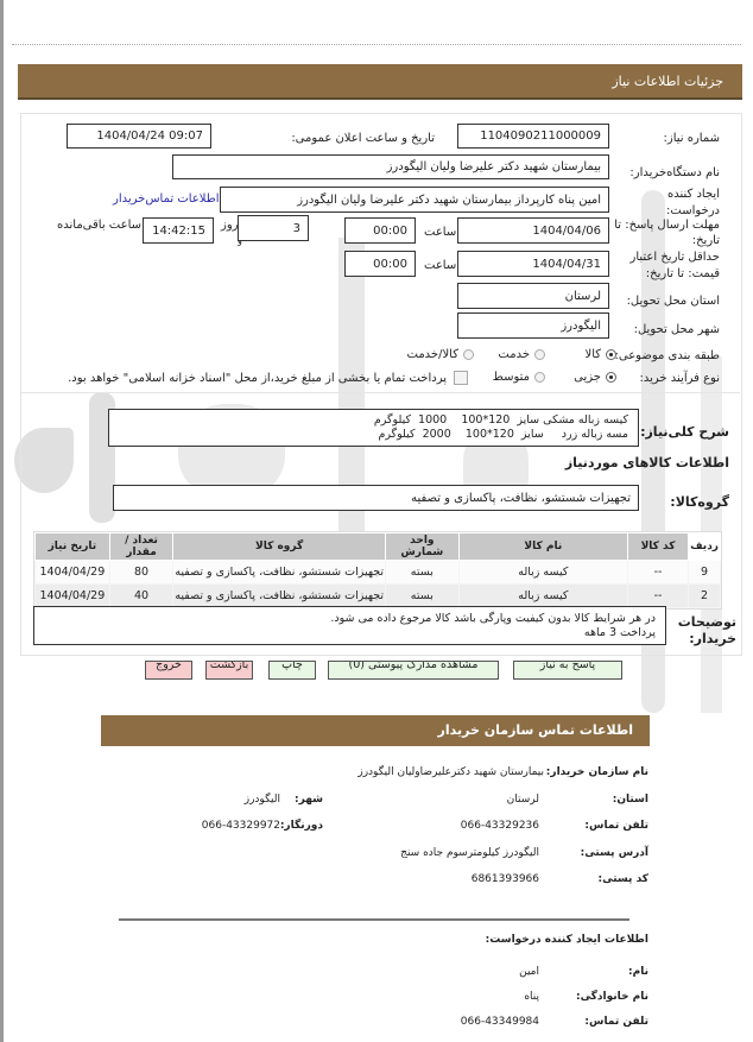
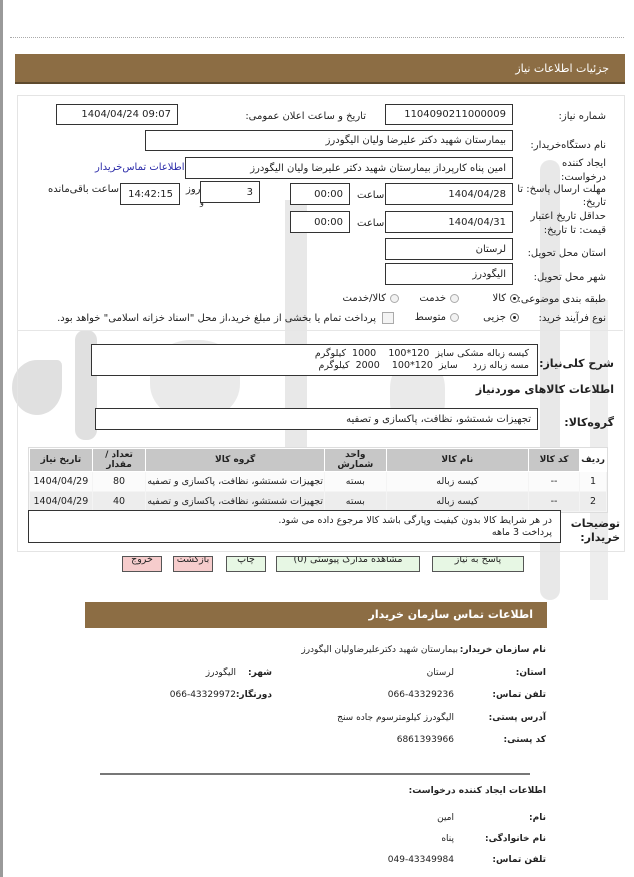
  جزئیات اطلاعات نیاز
  شماره نیاز:
  1104090211000009
  تاریخ و ساعت اعلان عمومی:
  1404/04/24 09:07
  نام دستگاه‌خریدار:
  بیمارستان شهید دکتر علیرضا ولیان الیگودرز
  ایجاد کننده
  درخواست:
  امین پناه کارپرداز بیمارستان شهید دکتر علیرضا ولیان الیگودرز
  اطلاعات تماس‌خریدار
  مهلت ارسال پاسخ: تا
  تاریخ:
- 1404/04/06
+ 1404/04/28
  ساعت
  00:00
  3
  روز
  و
  14:42:15
  ساعت باقی‌مانده
  حداقل تاریخ اعتبار
  قیمت: تا تاریخ:
  1404/04/31
  ساعت
  00:00
  استان محل تحویل:
  لرستان
  شهر محل تحویل:
  الیگودرز
  طبقه بندی موضوعی:
  کالا
  خدمت
  کالا/خدمت
  نوع فرآیند خرید:
  جزیی
  متوسط
  پرداخت تمام یا بخشی از مبلغ خرید،از محل "اسناد خزانه اسلامی" خواهد بود.
  شرح کلی‌نیاز:
  کیسه زباله مشکی سایز 120*100 1000 کیلوگرم
  مسه زباله زرد سایز 120*100 2000 کیلوگرم
  اطلاعات کالاهای موردنیاز
  گروه‌کالا:
  تجهیزات شستشو، نظافت، پاکسازی و تصفیه
  ردیف	کد کالا	نام کالا	واحد شمارش	گروه کالا	تعداد / مقدار	تاریخ نیاز
- 9	--	کیسه زباله	بسته	تجهیزات شستشو، نظافت، پاکسازی و تصفیه	80	1404/04/29
+ 1	--	کیسه زباله	بسته	تجهیزات شستشو، نظافت، پاکسازی و تصفیه	80	1404/04/29
  2	--	کیسه زباله	بسته	تجهیزات شستشو، نظافت، پاکسازی و تصفیه	40	1404/04/29
  توضیحات
  خریدار:
  در هر شرایط کالا بدون کیفیت وپارگی باشد کالا مرجوع داده می شود.
  پرداخت 3 ماهه
  پاسخ به نیاز
  مشاهده مدارک پیوستی (0)
  چاپ
  بازگشت
  خروج
  اطلاعات تماس سازمان خریدار
  نام سازمان خریدار:
  بیمارستان شهید دکترعلیرضاولیان الیگودرز
  استان:
  لرستان
  شهر:
  الیگودرز
  تلفن تماس:
  066-43329236
  دورنگار:
  066-43329972
  آدرس پستی:
  الیگودرز کیلومترسوم جاده سنج
  کد پستی:
  6861393966
  اطلاعات ایجاد کننده درخواست:
  نام:
  امین
  نام خانوادگی:
  پناه
  تلفن تماس:
- 066-43349984
+ 049-43349984
